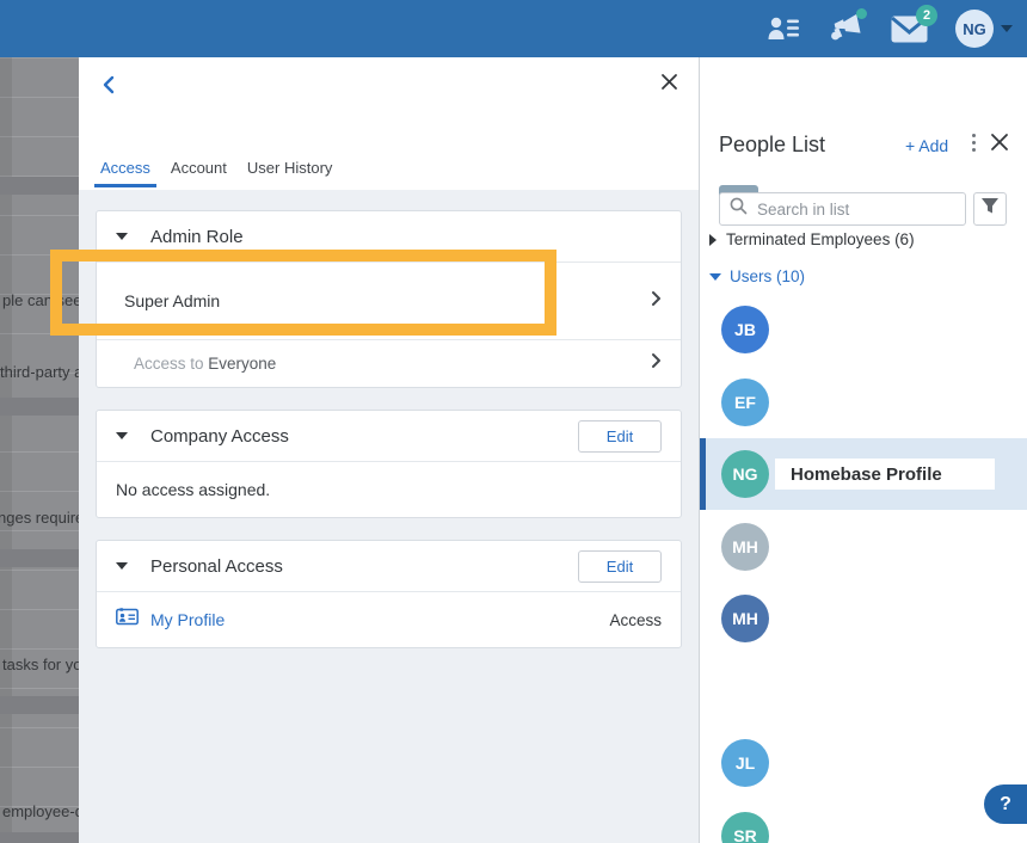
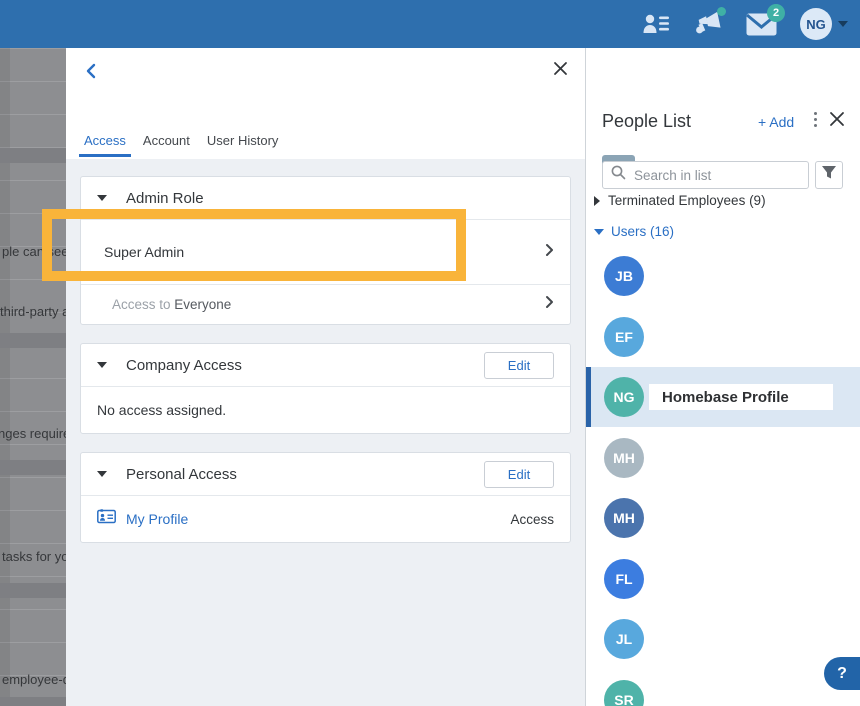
  2
  NG
  ple can see
  third-party
  nges requir
  tasks for yo
  employee-
  Access
  Account
  User History
  Admin Role
  Super Admin
  Access to Everyone
  Company Access
  Edit
  No access assigned.
  Personal Access
  Edit
  My Profile
  Access
  People List
  + Add
  Search in list
- Terminated Employees (6)
+ Terminated Employees (9)
- Users (10)
+ Users (16)
  JB
  EF
  NG
  Homebase Profile
  MH
  MH
+ FL
  JL
  SR
  ?
